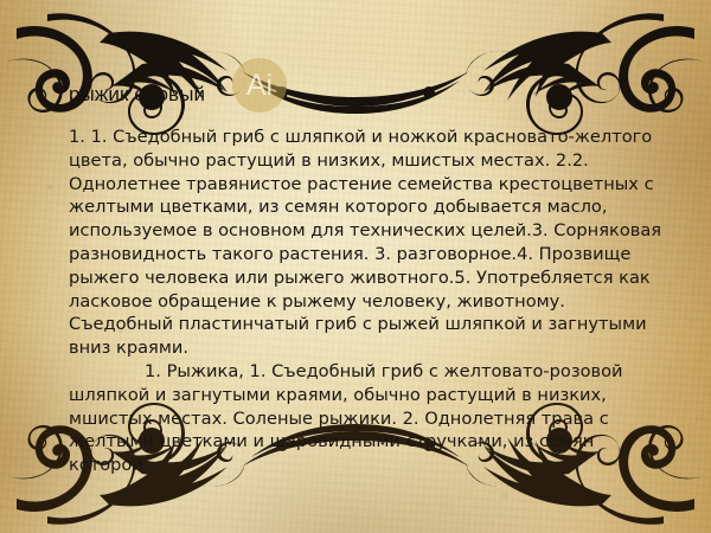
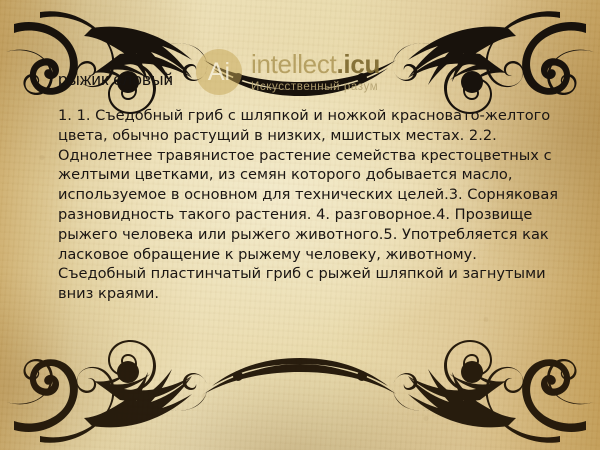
  Ai
+ intellect.icu
+ Искусственный разум
  рыжик еловый
- 1. 1. Съедобный гриб с шляпкой и ножкой красновато-желтого цвета, обычно растущий в низких, мшистых местах. 2.2. Однолетнее травянистое растение семейства крестоцветных с желтыми цветками, из семян которого добывается масло, используемое в основном для технических целей.3. Сорняковая разновидность такого растения. 3. разговорное.4. Прозвище рыжего человека или рыжего животного.5. Употребляется как ласковое обращение к рыжему человеку, животному.
+ 1. 1. Съедобный гриб с шляпкой и ножкой красновато-желтого цвета, обычно растущий в низких, мшистых местах. 2.2. Однолетнее травянистое растение семейства крестоцветных с желтыми цветками, из семян которого добывается масло, используемое в основном для технических целей.3. Сорняковая разновидность такого растения. 4. разговорное.4. Прозвище рыжего человека или рыжего животного.5. Употребляется как ласковое обращение к рыжему человеку, животному.
  Съедобный пластинчатый гриб с рыжей шляпкой и загнутыми вниз краями.
- 1. Рыжика, 1. Съедобный гриб с желтовато-розовой шляпкой и загнутыми краями, обычно растущий в низких, мшистых местах. Соленые рыжики. 2. Однолетняя трава с желтыми цветками и шаровидными стручками, из семян которой
